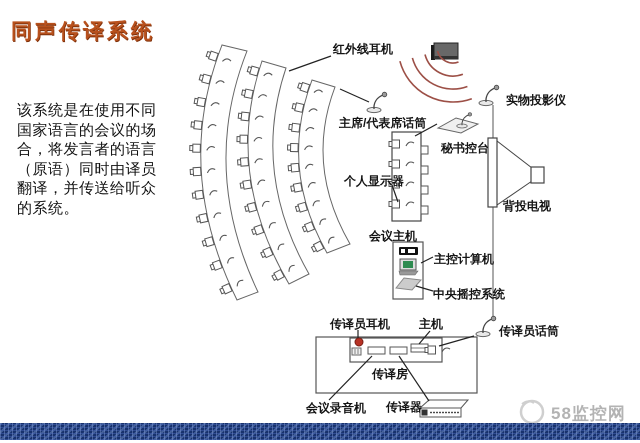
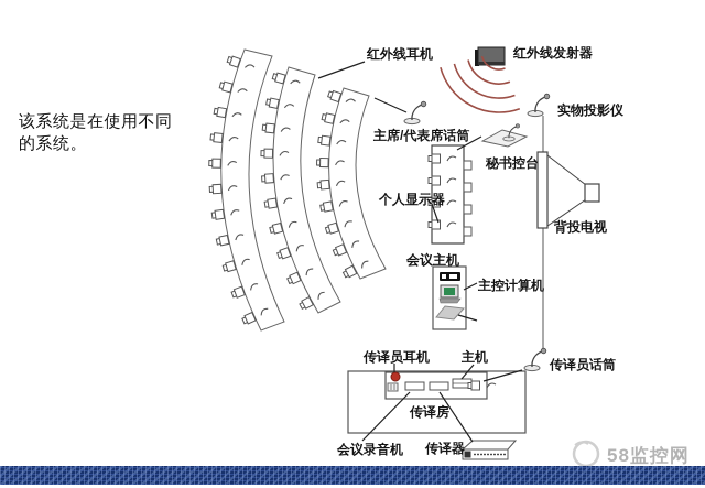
- 同声传译系统
  该系统是在使用不同
- 国家语言的会议的场
- 合，将发言者的语言
- （原语）同时由译员
- 翻译，并传送给听众
  的系统。
  红外线耳机
+ 红外线发射器
  实物投影仪
  主席/代表席话筒
  秘书控台
  个人显示器
  背投电视
  会议主机
  主控计算机
- 中央摇控系统
  传译员耳机
  主机
  传译员话筒
  传译房
  会议录音机
  传译器
  58监控网
